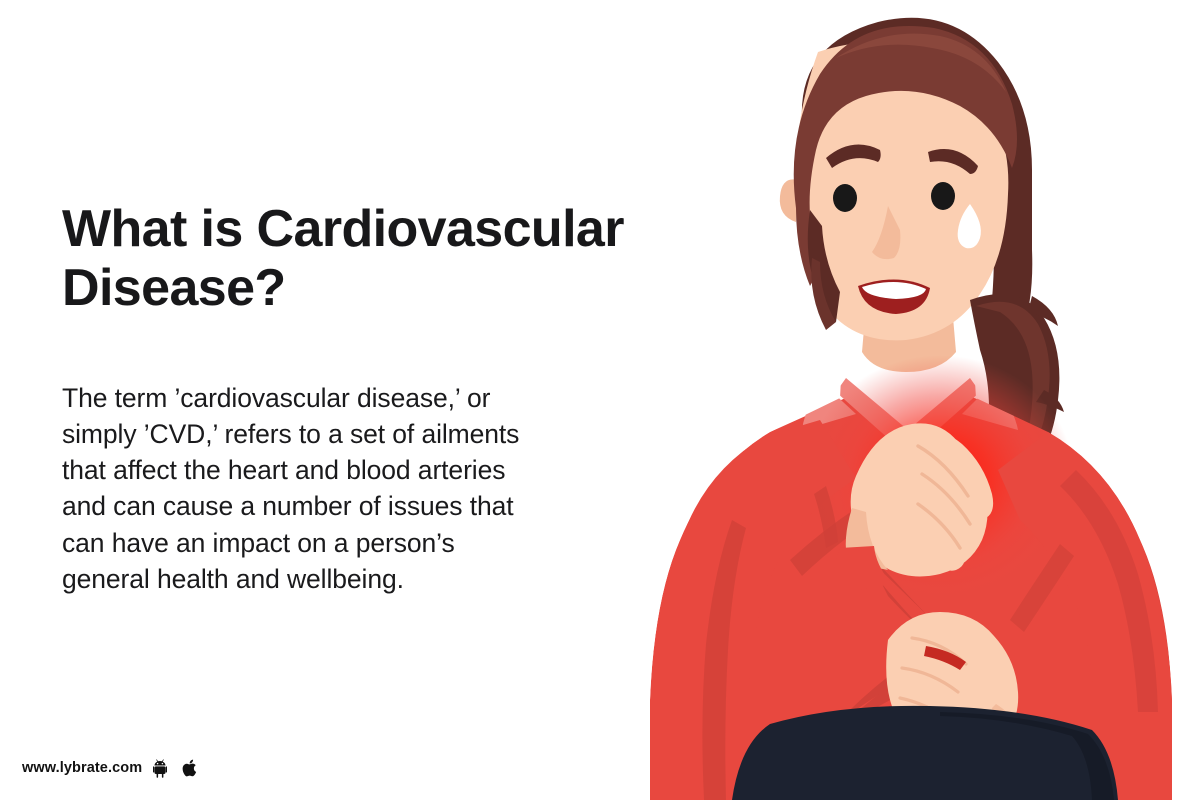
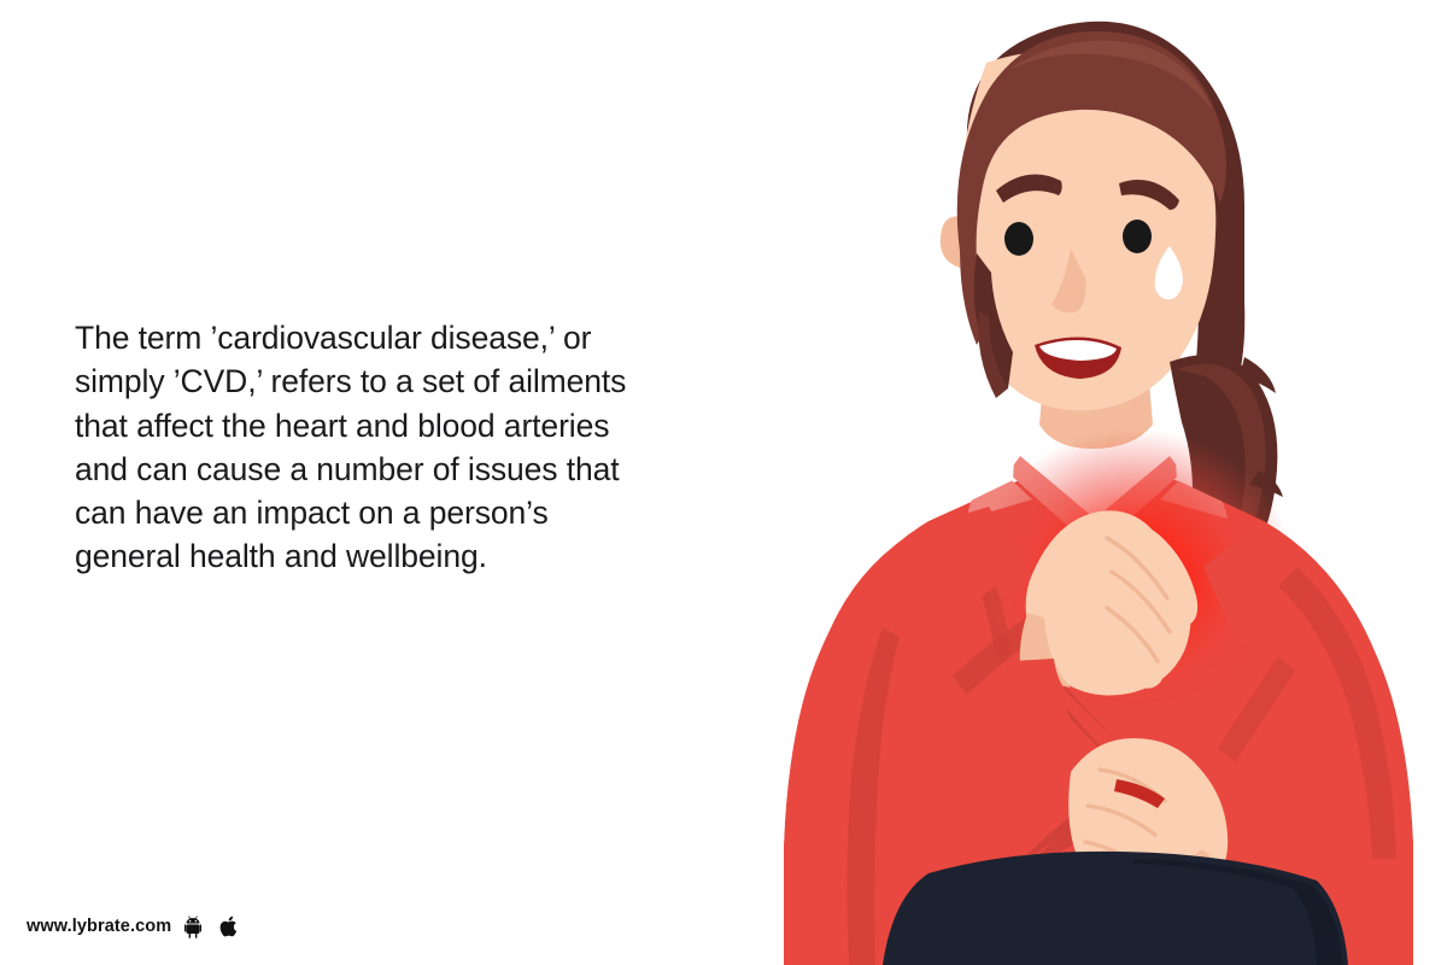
- What is Cardiovascular
- Disease?
  The term ’cardiovascular disease,’ or
  simply ’CVD,’ refers to a set of ailments
  that affect the heart and blood arteries
  and can cause a number of issues that
  can have an impact on a person’s
  general health and wellbeing.
  www.lybrate.com
